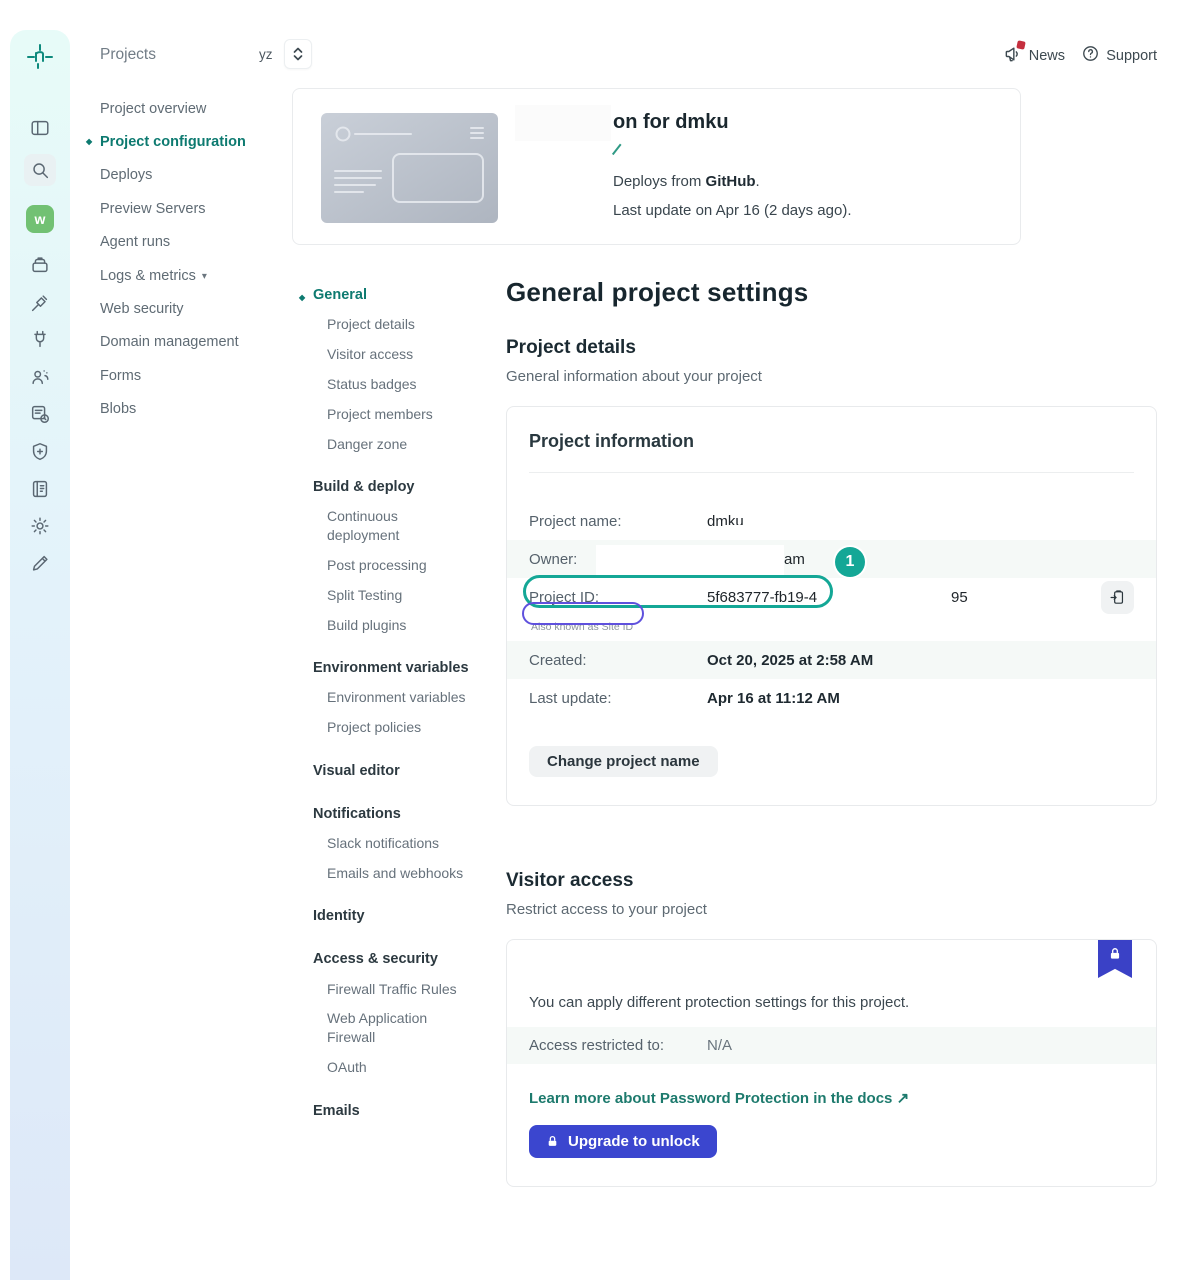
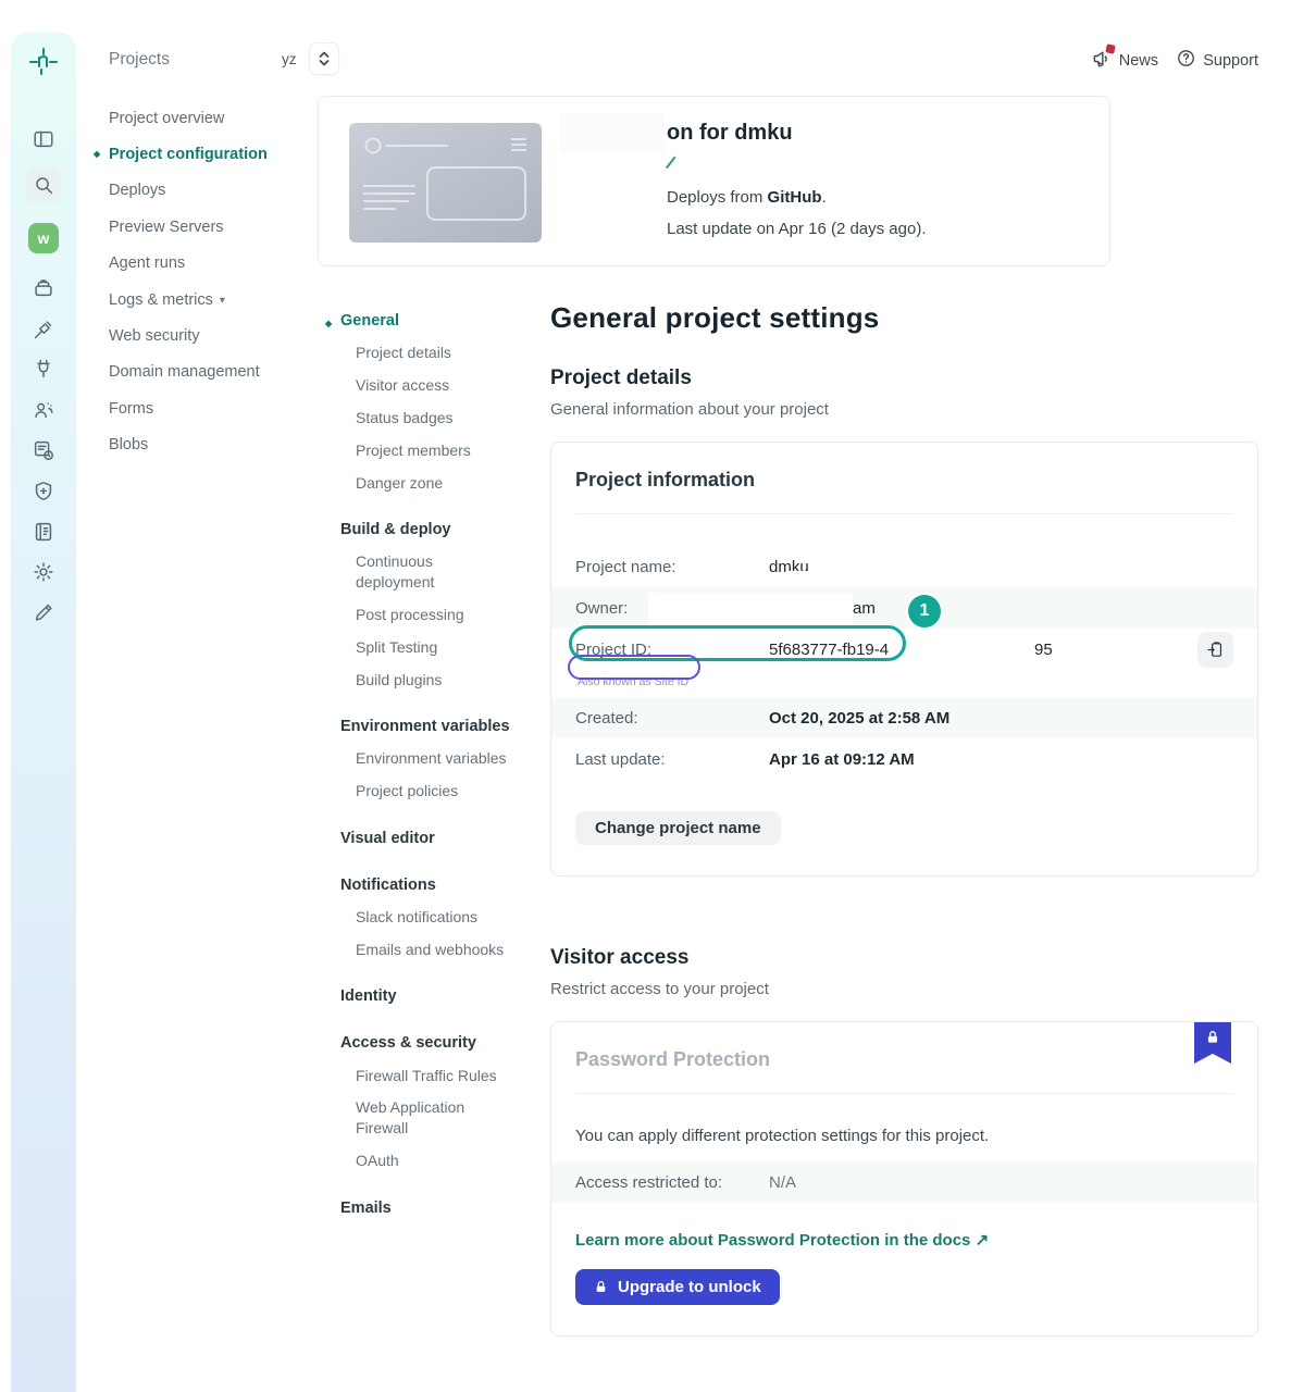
  w
  Projects
  yz
  News
  Support
  Project overview
  ◆
  Project configuration
  Deploys
  Preview Servers
  Agent runs
  Logs & metrics
  ▾
  Web security
  Domain management
  Forms
  Blobs
  on for dmku
  Deploys from GitHub.
  Last update on Apr 16 (2 days ago).
  ◆
  General
  Project details
  Visitor access
  Status badges
  Project members
  Danger zone
  Build & deploy
  Continuous deployment
  Post processing
  Split Testing
  Build plugins
  Environment variables
  Environment variables
  Project policies
  Visual editor
  Notifications
  Slack notifications
  Emails and webhooks
  Identity
  Access & security
  Firewall Traffic Rules
  Web Application Firewall
  OAuth
  Emails
  General project settings
  Project details
  General information about your project
  Project information
  Project name:
  dmku
  Owner:
  am
  Project ID:
  5f683777-fb19-4
  95
  Also known as Site ID
  Created:
  Oct 20, 2025 at 2:58 AM
  Last update:
- Apr 16 at 11:12 AM
+ Apr 16 at 09:12 AM
  Change project name
  Visitor access
  Restrict access to your project
+ Password Protection
  You can apply different protection settings for this project.
  Access restricted to:
  N/A
  Learn more about Password Protection in the docs ↗
  Upgrade to unlock
  1
